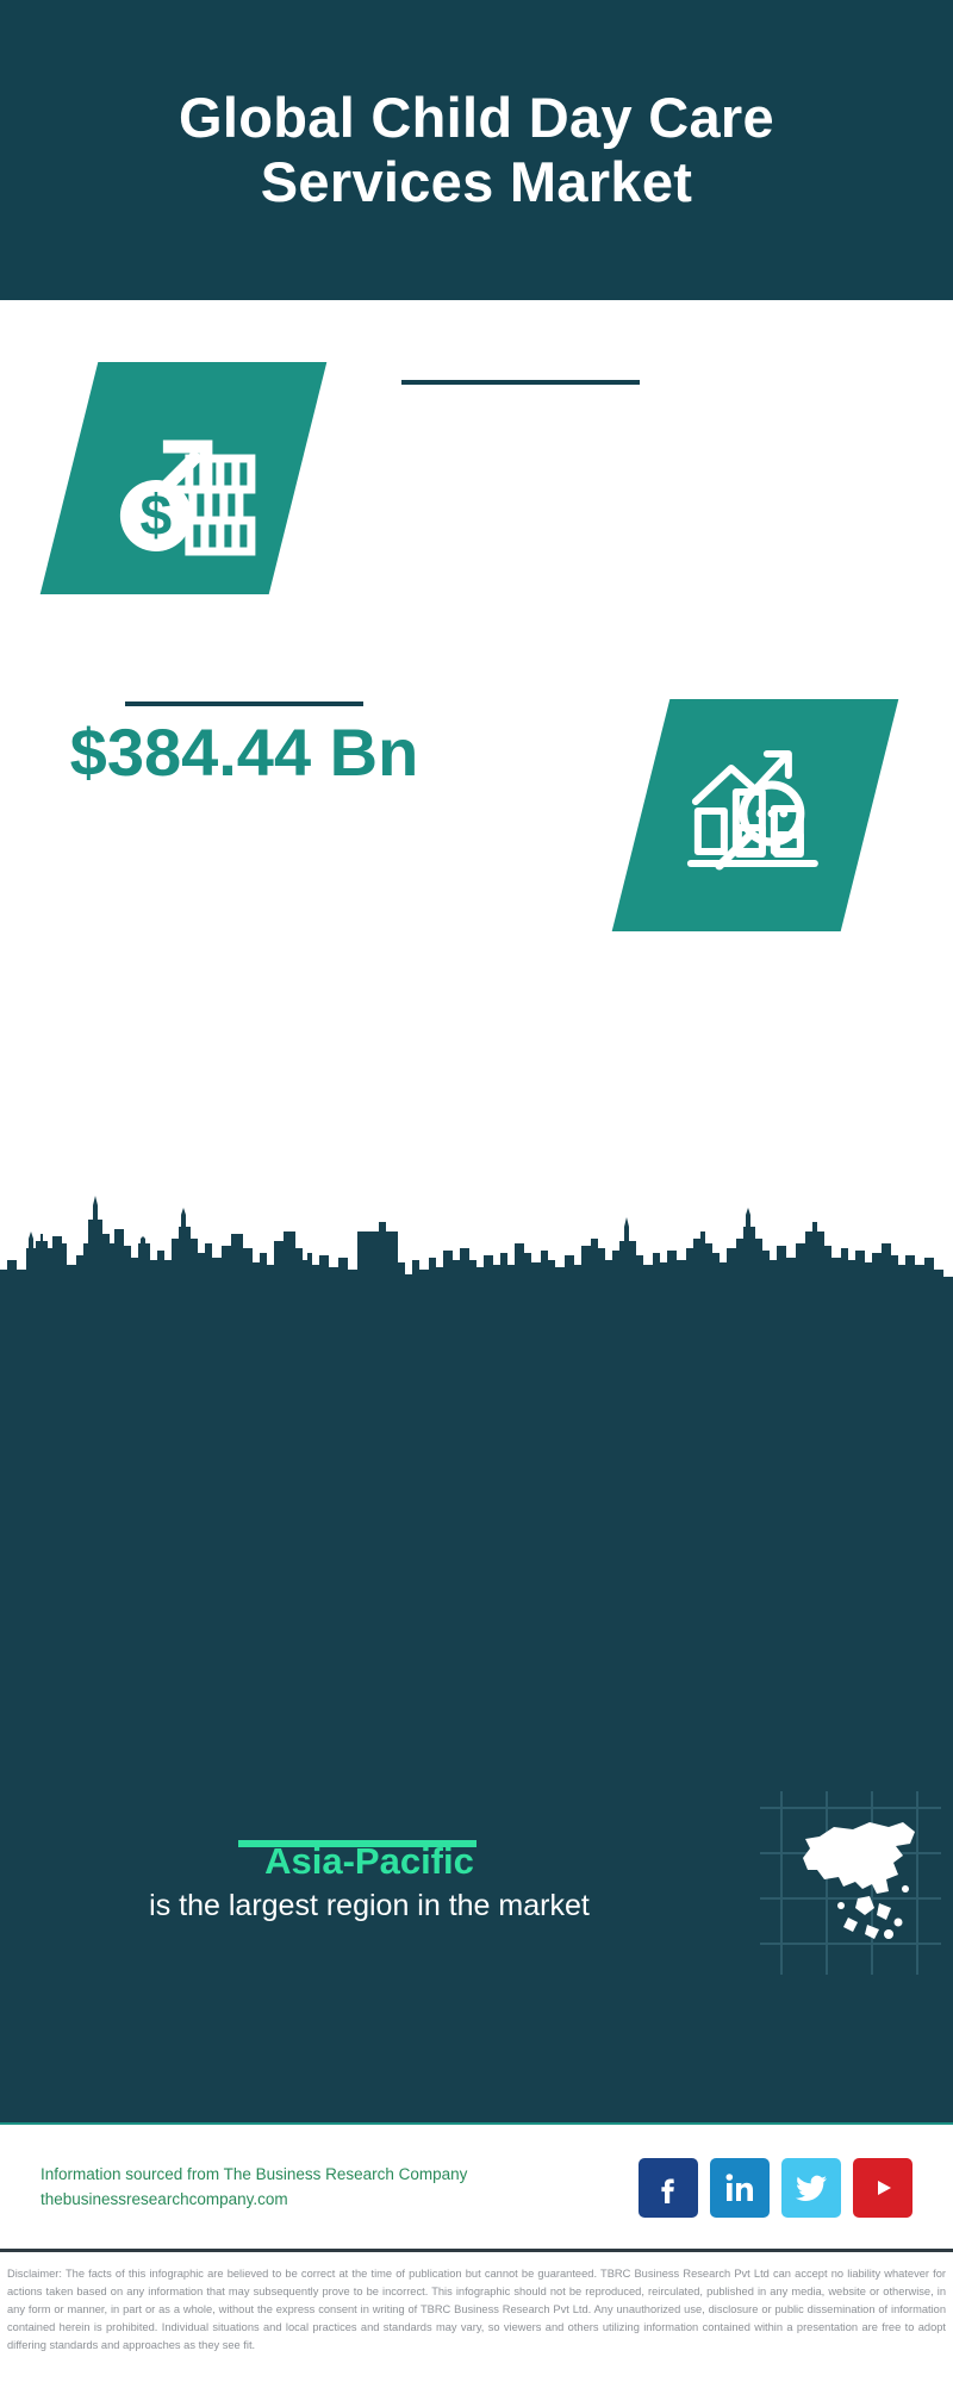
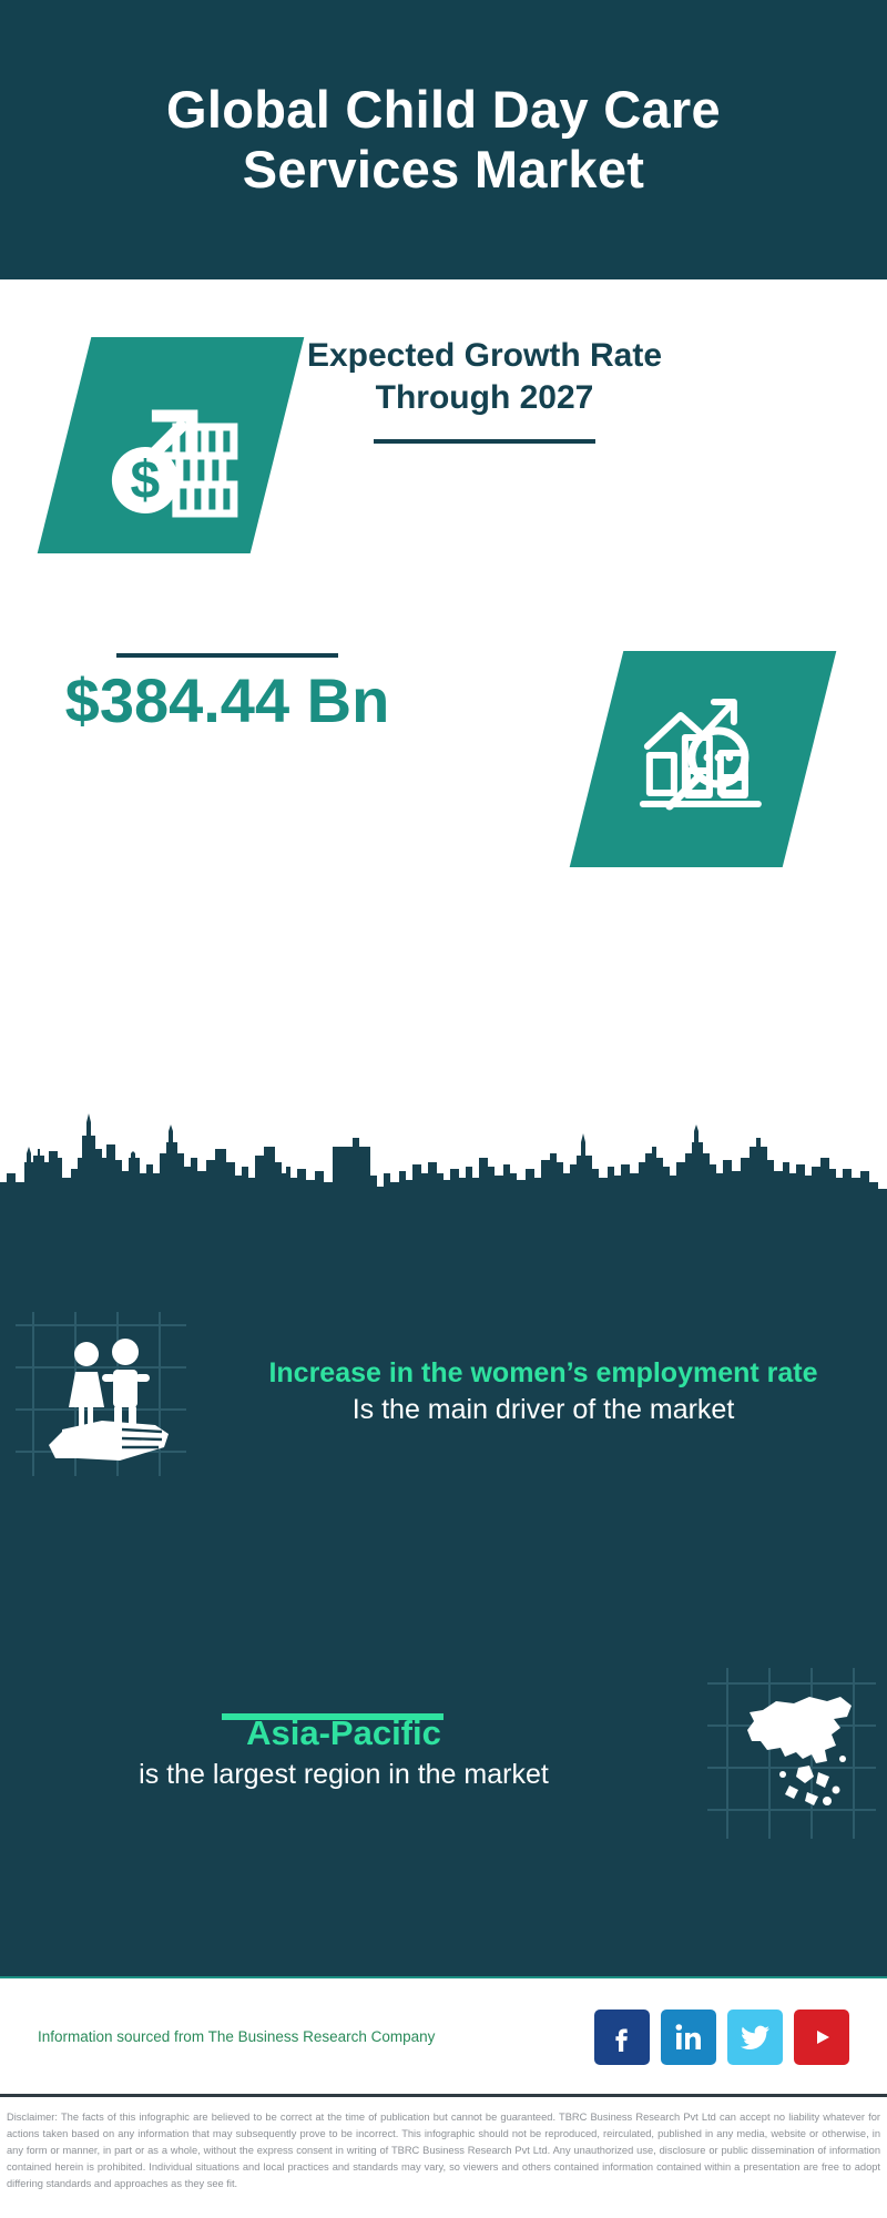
  Global Child Day Care Services Market
+ Expected Growth Rate Through 2027
  $384.44 Bn
+ Increase in the women’s employment rate
+ Is the main driver of the market
  Asia-Pacific
  is the largest region in the market
  Information sourced from The Business Research Company
- thebusinessresearchcompany.com
- Disclaimer: The facts of this infographic are believed to be correct at the time of publication but cannot be guaranteed. TBRC Business Research Pvt Ltd can accept no liability whatever for actions taken based on any information that may subsequently prove to be incorrect. This infographic should not be reproduced, reirculated, published in any media, website or otherwise, in any form or manner, in part or as a whole, without the express consent in writing of TBRC Business Research Pvt Ltd. Any unauthorized use, disclosure or public dissemination of information contained herein is prohibited. Individual situations and local practices and standards may vary, so viewers and others utilizing information contained within a presentation are free to adopt differing standards and approaches as they see fit.
+ Disclaimer: The facts of this infographic are believed to be correct at the time of publication but cannot be guaranteed. TBRC Business Research Pvt Ltd can accept no liability whatever for actions taken based on any information that may subsequently prove to be incorrect. This infographic should not be reproduced, reirculated, published in any media, website or otherwise, in any form or manner, in part or as a whole, without the express consent in writing of TBRC Business Research Pvt Ltd. Any unauthorized use, disclosure or public dissemination of information contained herein is prohibited. Individual situations and local practices and standards may vary, so viewers and others contained information contained within a presentation are free to adopt differing standards and approaches as they see fit.
